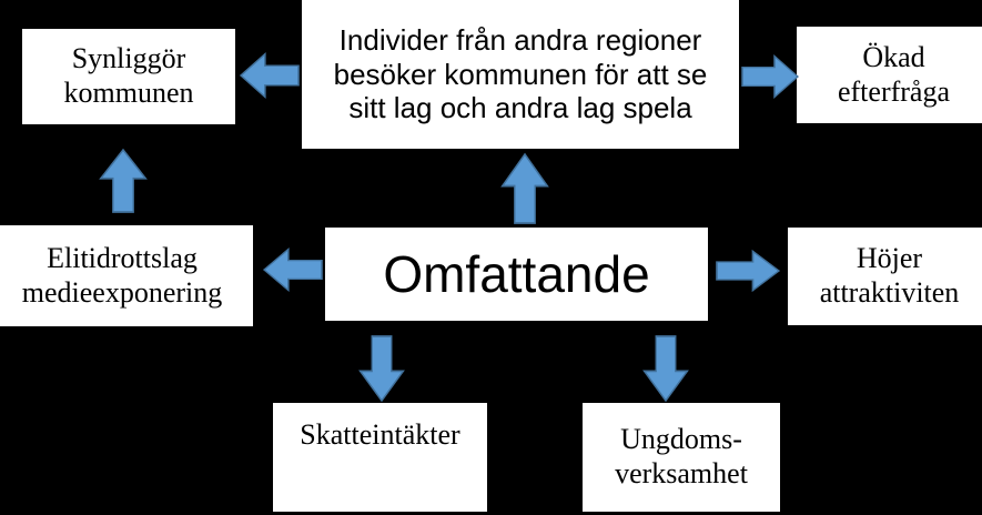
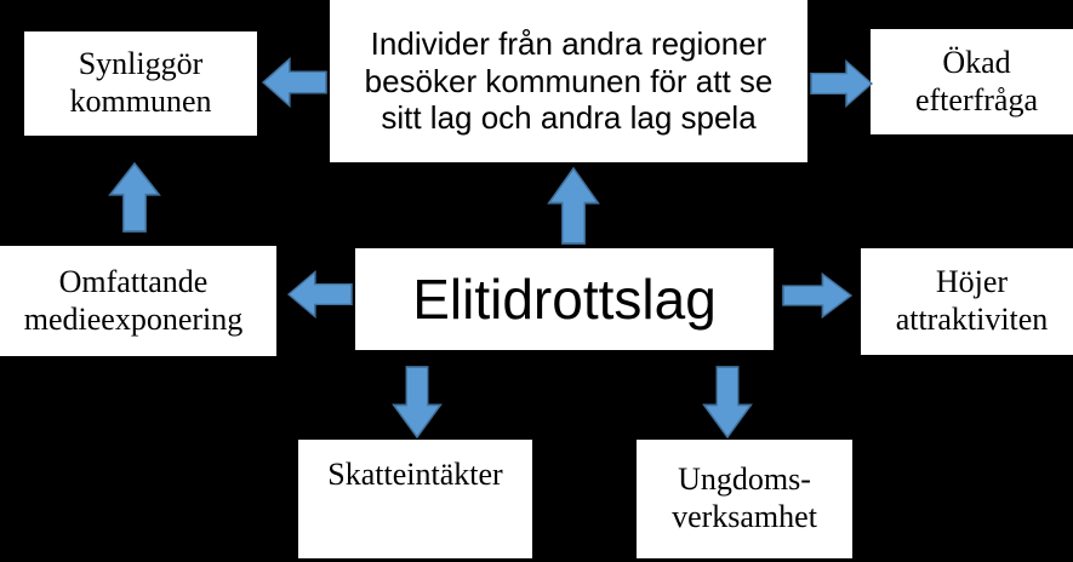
  Synliggör
  kommunen
  Individer från andra regioner
  besöker kommunen för att se
  sitt lag och andra lag spela
  Ökad
  efterfråga
- Elitidrottslag
+ Omfattande
  medieexponering
- Omfattande
+ Elitidrottslag
  Höjer
  attraktiviten
  Skatteintäkter
  Ungdoms-
  verksamhet
